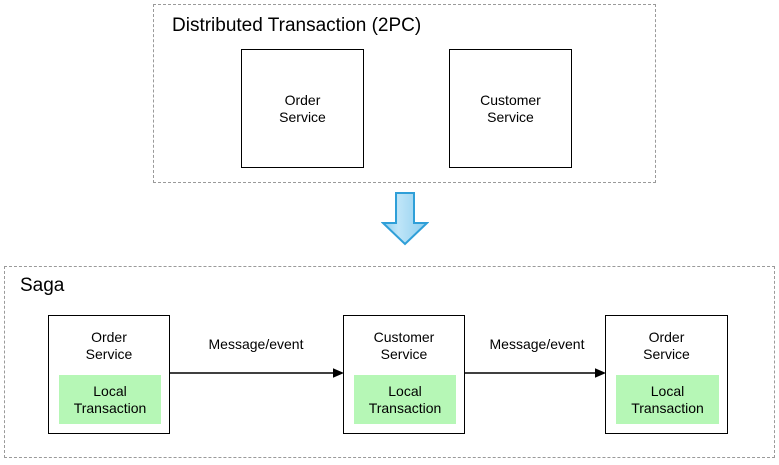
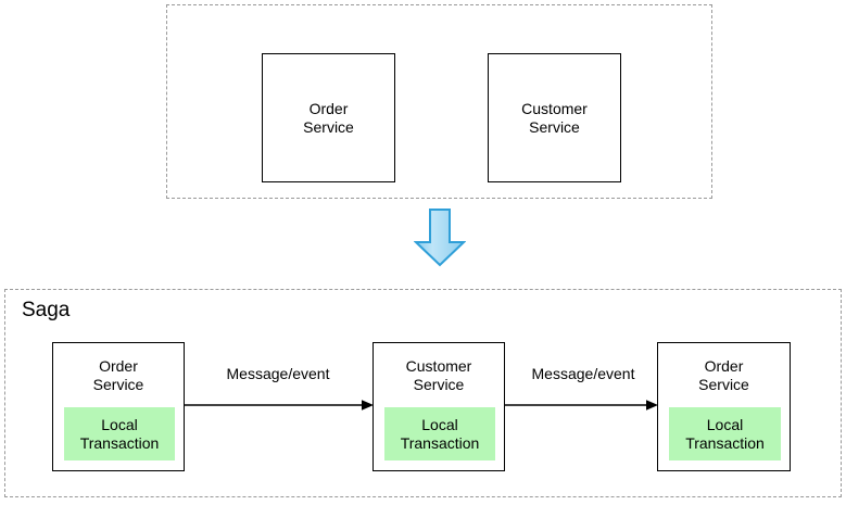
- Distributed Transaction (2PC)
  Order
  Service
  Customer
  Service
  Saga
  Order
  Service
  Local
  Transaction
  Message/event
  Customer
  Service
  Local
  Transaction
  Message/event
  Order
  Service
  Local
  Transaction
